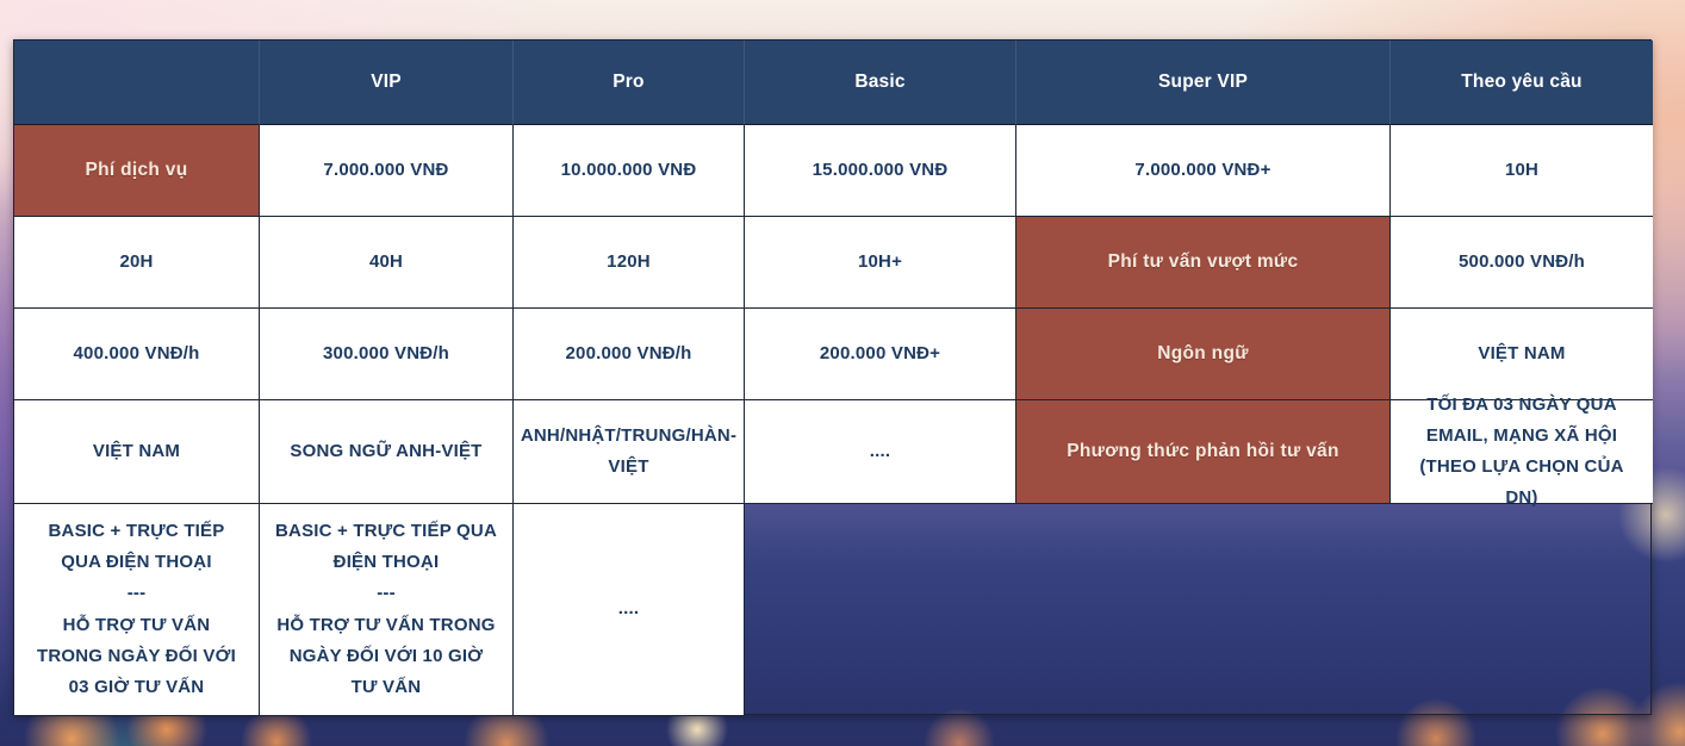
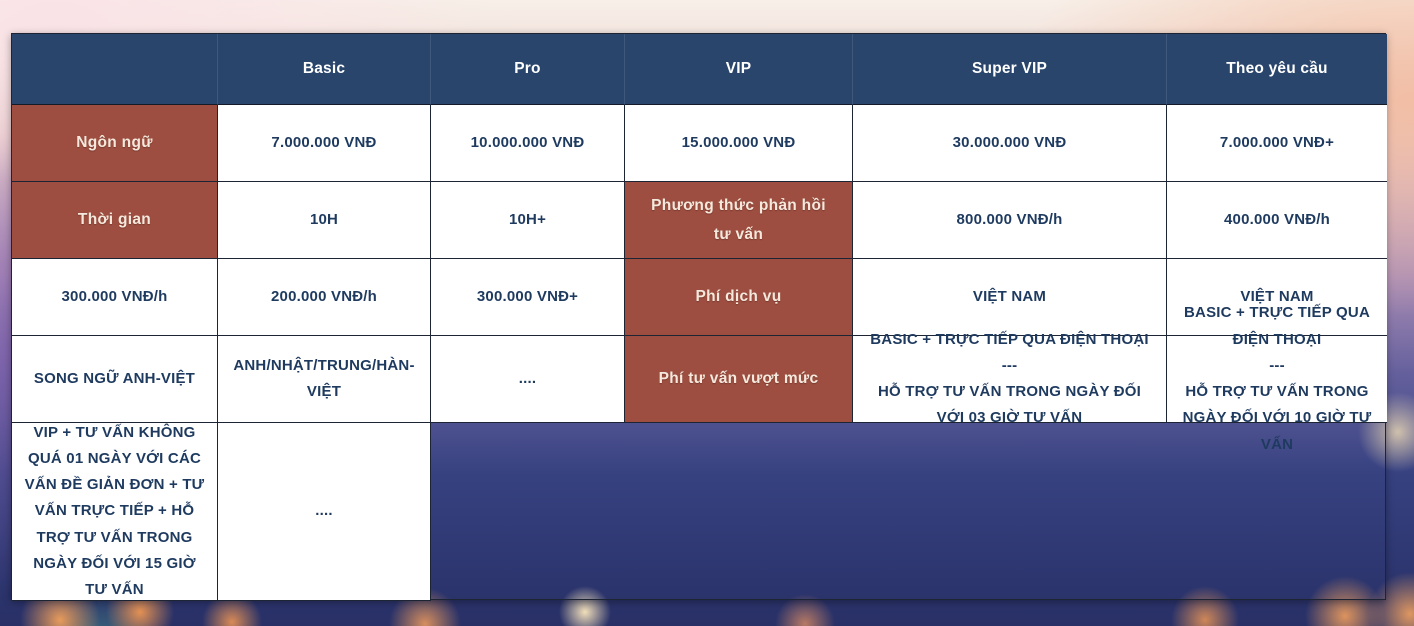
- VIP
+ Basic
  Pro
- Basic
+ VIP
  Super VIP
  Theo yêu cầu
- Phí dịch vụ
+ Ngôn ngữ
  7.000.000 VNĐ
  10.000.000 VNĐ
  15.000.000 VNĐ
+ 30.000.000 VNĐ
  7.000.000 VNĐ+
+ Thời gian
  10H
- 20H
- 40H
- 120H
  10H+
- Phí tư vấn vượt mức
+ Phương thức phản hồi tư vấn
- 500.000 VNĐ/h
+ 800.000 VNĐ/h
  400.000 VNĐ/h
  300.000 VNĐ/h
  200.000 VNĐ/h
- 200.000 VNĐ+
+ 300.000 VNĐ+
- Ngôn ngữ
+ Phí dịch vụ
  VIỆT NAM
  VIỆT NAM
  SONG NGỮ ANH-VIỆT
  ANH/NHẬT/TRUNG/HÀN-VIỆT
  ....
- Phương thức phản hồi tư vấn
+ Phí tư vấn vượt mức
- TỐI ĐA 03 NGÀY QUA EMAIL, MẠNG XÃ HỘI (THEO LỰA CHỌN CỦA DN)
  BASIC + TRỰC TIẾP QUA ĐIỆN THOẠI
  ---
  HỖ TRỢ TƯ VẤN TRONG NGÀY ĐỐI VỚI 03 GIỜ TƯ VẤN
  BASIC + TRỰC TIẾP QUA ĐIỆN THOẠI
  ---
  HỖ TRỢ TƯ VẤN TRONG NGÀY ĐỐI VỚI 10 GIỜ TƯ VẤN
+ VIP + TƯ VẤN KHÔNG QUÁ 01 NGÀY VỚI CÁC VẤN ĐỀ GIẢN ĐƠN + TƯ VẤN TRỰC TIẾP + HỖ TRỢ TƯ VẤN TRONG NGÀY ĐỐI VỚI 15 GIỜ TƯ VẤN
  ....
